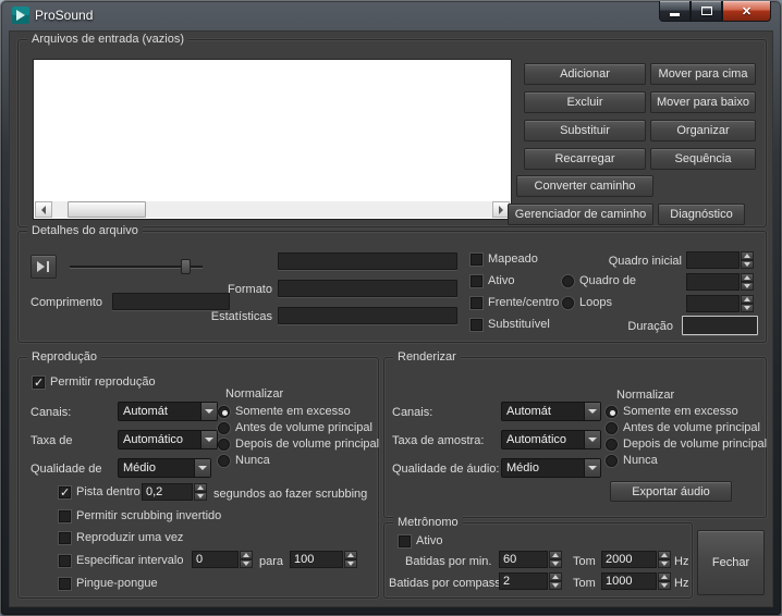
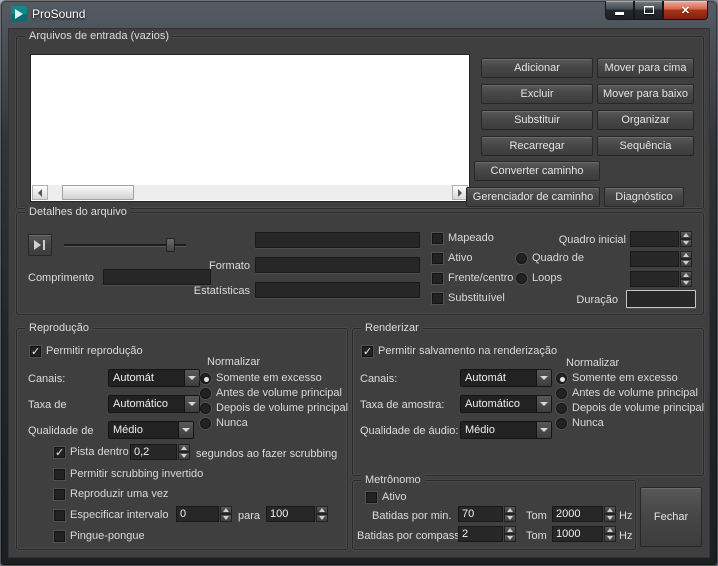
  ProSound
  Arquivos de entrada (vazios)
  Adicionar
  Mover para cima
  Excluir
  Mover para baixo
  Substituir
  Organizar
  Recarregar
  Sequência
  Converter caminho
  Gerenciador de caminho
  Diagnóstico
  Detalhes do arquivo
  Comprimento
  Formato
  Estatísticas
  Mapeado
  Ativo
  Frente/centro
  Substituível
  Quadro inicial
  Quadro de
  Loops
  Duração
  Reprodução
  Permitir reprodução
  Normalizar
  Canais:
  Automát
  Somente em excesso
  Antes de volume principal
  Depois de volume principal
  Nunca
  Taxa de
  Automático
  Qualidade de
  Médio
  Pista dentro
  0,2
  segundos ao fazer scrubbing
  Permitir scrubbing invertido
  Reproduzir uma vez
  Especificar intervalo
  0
  para
  100
  Pingue-pongue
  Renderizar
+ Permitir salvamento na renderização
  Normalizar
  Canais:
  Automát
  Somente em excesso
  Antes de volume principal
  Depois de volume principal
  Nunca
  Taxa de amostra:
  Automático
  Qualidade de áudio:
  Médio
- Exportar áudio
  Metrônomo
  Ativo
  Batidas por min.
- 60
+ 70
  Tom
  2000
  Hz
  Batidas por compass
  2
  Tom
  1000
  Hz
  Fechar
